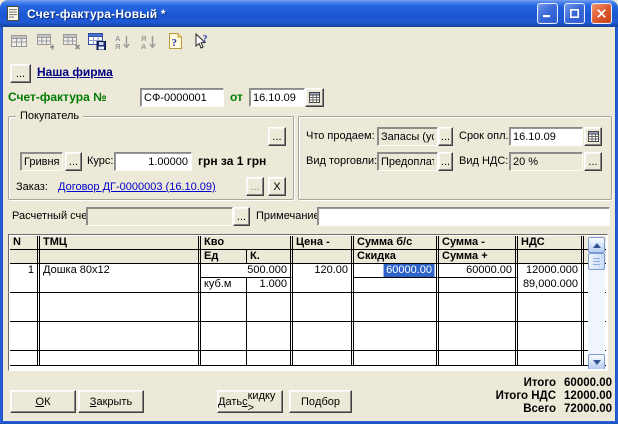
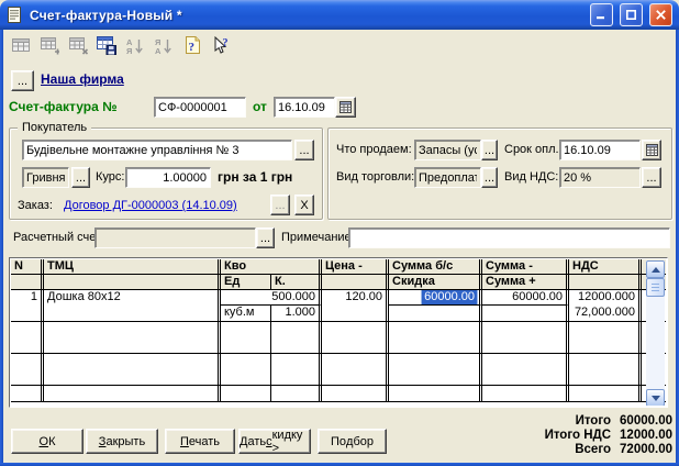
  Счет-фактура-Новый *
  А
  Я
  Я
  А
  ?
  ?
  ...
  Наша фирма
  Счет-фактура №
  СФ-0000001
  от
  16.10.09
  Покупатель
+ Будівельне монтажне управління № 3
  ...
  Гривня
  ...
  Курс:
  1.00000
  грн за 1 грн
  Заказ:
- Договор ДГ-0000003 (16.10.09)
+ Договор ДГ-0000003 (14.10.09)
  ...
  X
  Что продаем:
  Запасы (у
  ...
  Срок опл.
  16.10.09
  Вид торговли:
  Предопла
  ...
  Вид НДС:
  20 %
  ...
  Расчетный сче
  ...
  Примечани
  N
  ТМЦ
  Кво
  Цена -
  Сумма б/с
  Сумма -
  НДС
  Ед
  К.
  Скидка
  Сумма +
  1
  Дошка 80x12
  500.000
  120.00
  60000.00
  60000.00
  12000.000
  куб.м
  1.000
- 89,000.000
+ 72,000.000
  Итого
  60000.00
  Итого НДС
  12000.00
  Всего
  72000.00
  О
  К
  З
  акрыть
+ П
+ ечать
  Дать
  с
  кидку >
  По
  д
  бор
